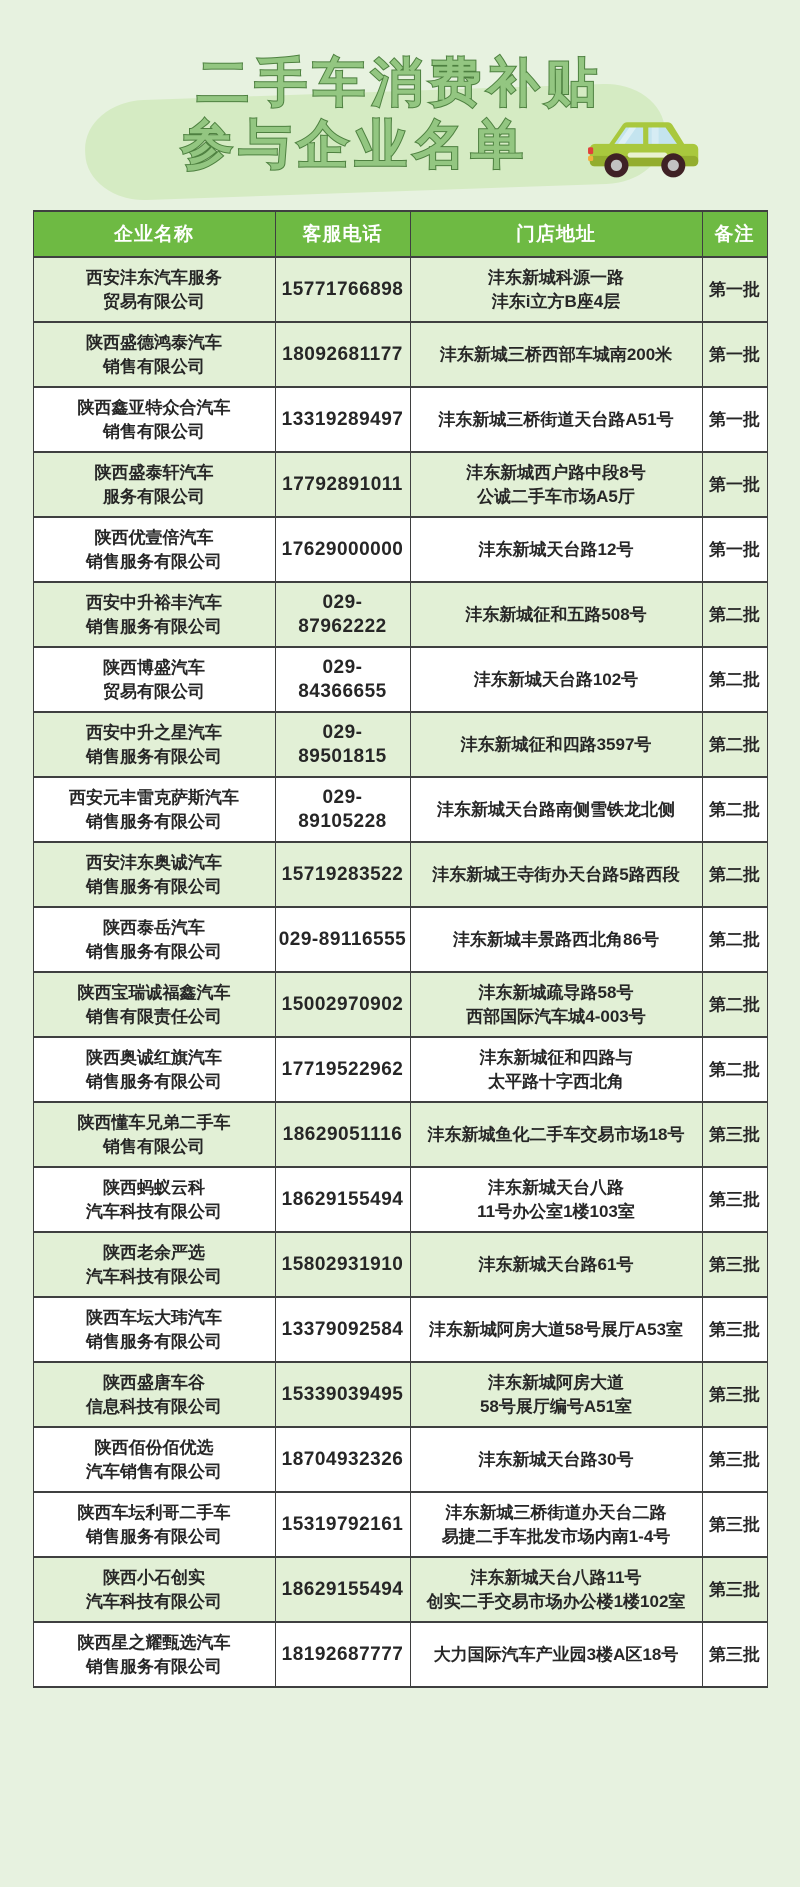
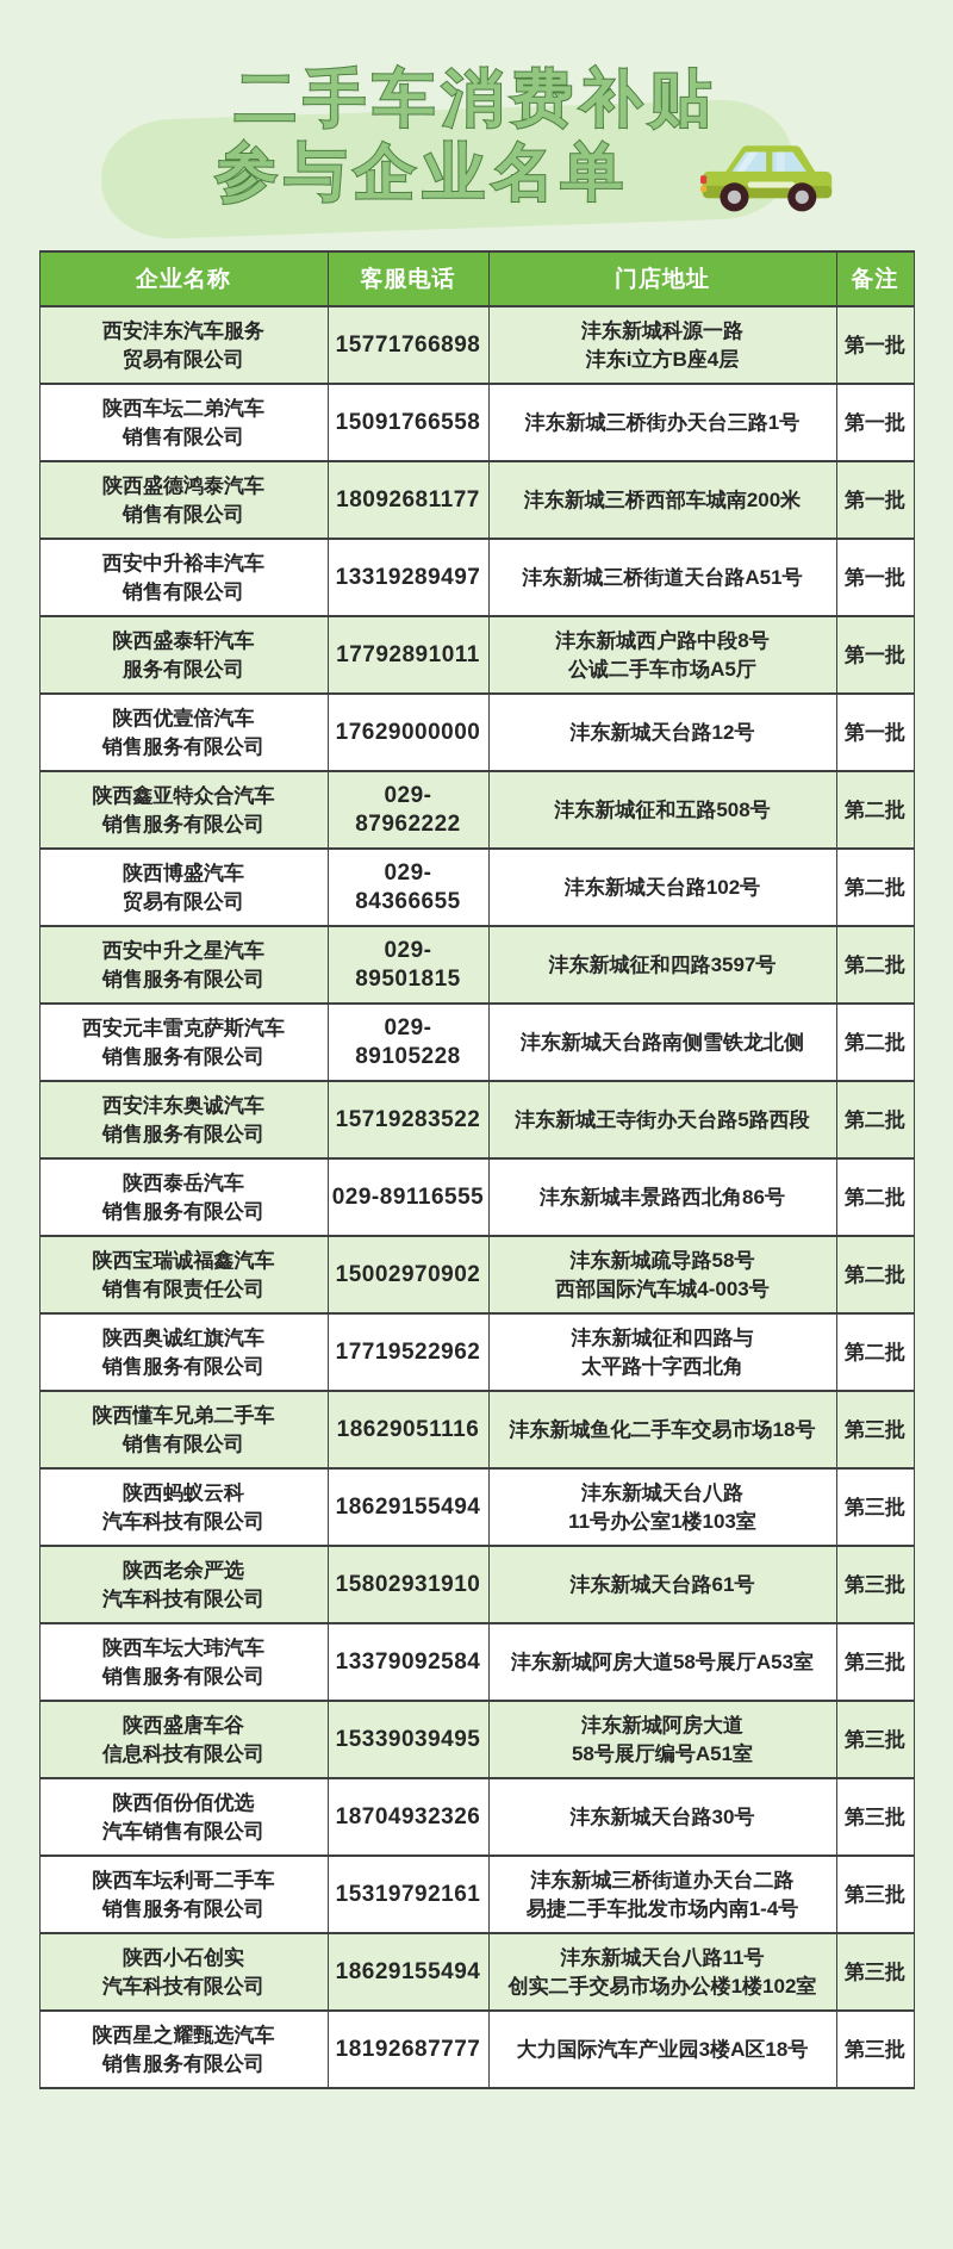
  二手车消费补贴
  参与企业名单
  企业名称	客服电话	门店地址	备注
  西安沣东汽车服务贸易有限公司	15771766898	沣东新城科源一路沣东i立方B座4层	第一批
+ 陕西车坛二弟汽车销售有限公司	15091766558	沣东新城三桥街办天台三路1号	第一批
  陕西盛德鸿泰汽车销售有限公司	18092681177	沣东新城三桥西部车城南200米	第一批
- 陕西鑫亚特众合汽车销售有限公司	13319289497	沣东新城三桥街道天台路A51号	第一批
+ 西安中升裕丰汽车销售有限公司	13319289497	沣东新城三桥街道天台路A51号	第一批
  陕西盛泰轩汽车服务有限公司	17792891011	沣东新城西户路中段8号公诚二手车市场A5厅	第一批
  陕西优壹倍汽车销售服务有限公司	17629000000	沣东新城天台路12号	第一批
- 西安中升裕丰汽车销售服务有限公司	029-87962222	沣东新城征和五路508号	第二批
+ 陕西鑫亚特众合汽车销售服务有限公司	029-87962222	沣东新城征和五路508号	第二批
  陕西博盛汽车贸易有限公司	029-84366655	沣东新城天台路102号	第二批
  西安中升之星汽车销售服务有限公司	029-89501815	沣东新城征和四路3597号	第二批
  西安元丰雷克萨斯汽车销售服务有限公司	029-89105228	沣东新城天台路南侧雪铁龙北侧	第二批
  西安沣东奥诚汽车销售服务有限公司	15719283522	沣东新城王寺街办天台路5路西段	第二批
  陕西泰岳汽车销售服务有限公司	029-89116555	沣东新城丰景路西北角86号	第二批
  陕西宝瑞诚福鑫汽车销售有限责任公司	15002970902	沣东新城疏导路58号西部国际汽车城4-003号	第二批
  陕西奥诚红旗汽车销售服务有限公司	17719522962	沣东新城征和四路与太平路十字西北角	第二批
  陕西懂车兄弟二手车销售有限公司	18629051116	沣东新城鱼化二手车交易市场18号	第三批
  陕西蚂蚁云科汽车科技有限公司	18629155494	沣东新城天台八路11号办公室1楼103室	第三批
  陕西老余严选汽车科技有限公司	15802931910	沣东新城天台路61号	第三批
  陕西车坛大玮汽车销售服务有限公司	13379092584	沣东新城阿房大道58号展厅A53室	第三批
  陕西盛唐车谷信息科技有限公司	15339039495	沣东新城阿房大道58号展厅编号A51室	第三批
  陕西佰份佰优选汽车销售有限公司	18704932326	沣东新城天台路30号	第三批
  陕西车坛利哥二手车销售服务有限公司	15319792161	沣东新城三桥街道办天台二路易捷二手车批发市场内南1-4号	第三批
  陕西小石创实汽车科技有限公司	18629155494	沣东新城天台八路11号创实二手交易市场办公楼1楼102室	第三批
  陕西星之耀甄选汽车销售服务有限公司	18192687777	大力国际汽车产业园3楼A区18号	第三批
